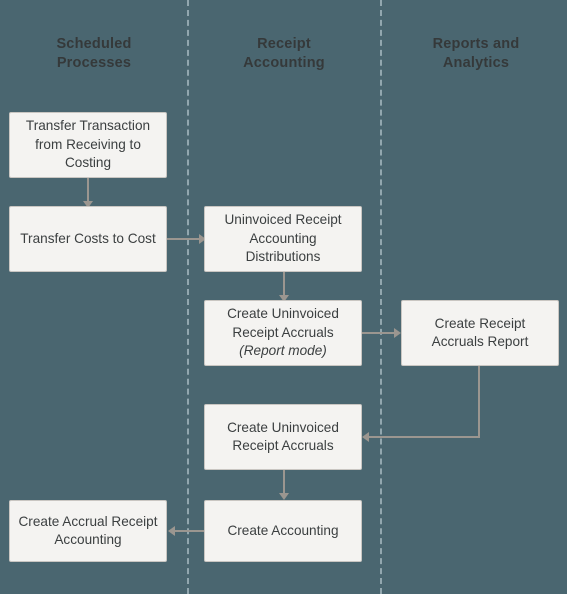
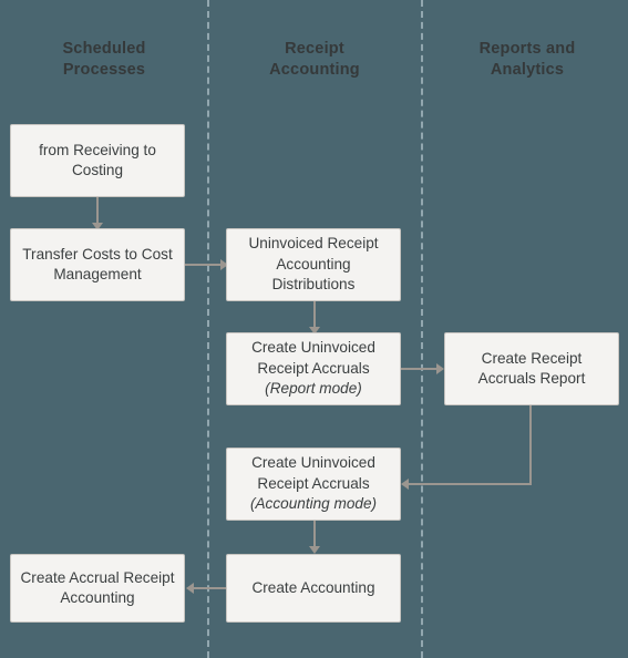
  Scheduled
  Processes
  Receipt
  Accounting
  Reports and
  Analytics
- Transfer Transaction
  from Receiving to
  Costing
  Transfer Costs to Cost
+ Management
  Uninvoiced Receipt
  Accounting
  Distributions
  Create Uninvoiced
  Receipt Accruals
  (Report mode)
  Create Receipt
  Accruals Report
  Create Uninvoiced
  Receipt Accruals
+ (Accounting mode)
  Create Accounting
  Create Accrual Receipt
  Accounting
